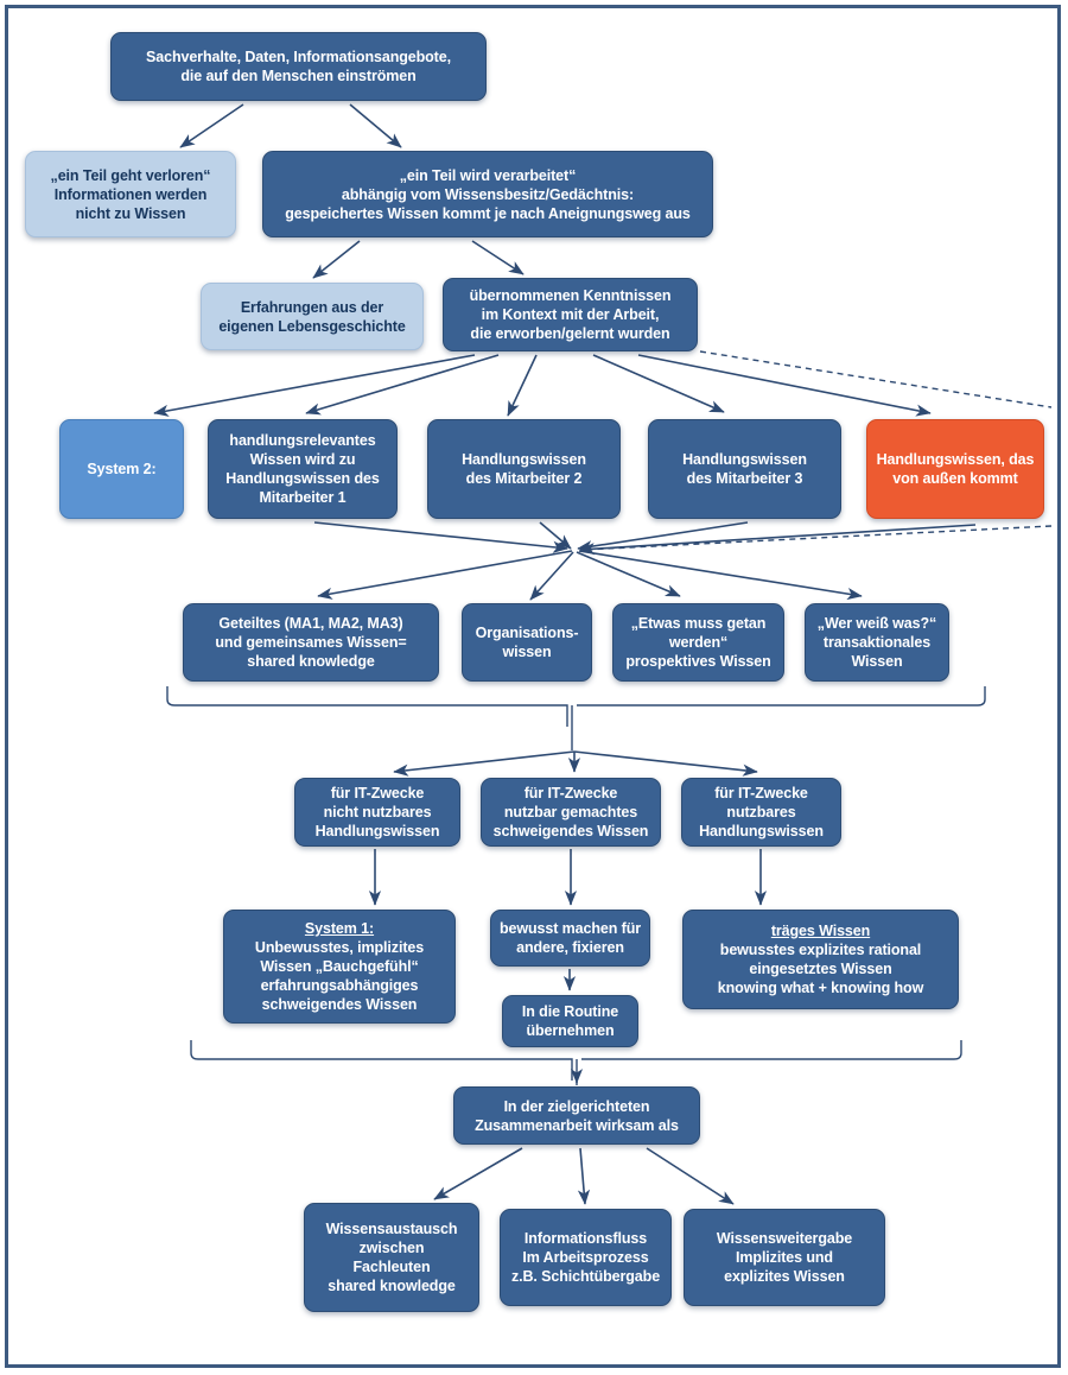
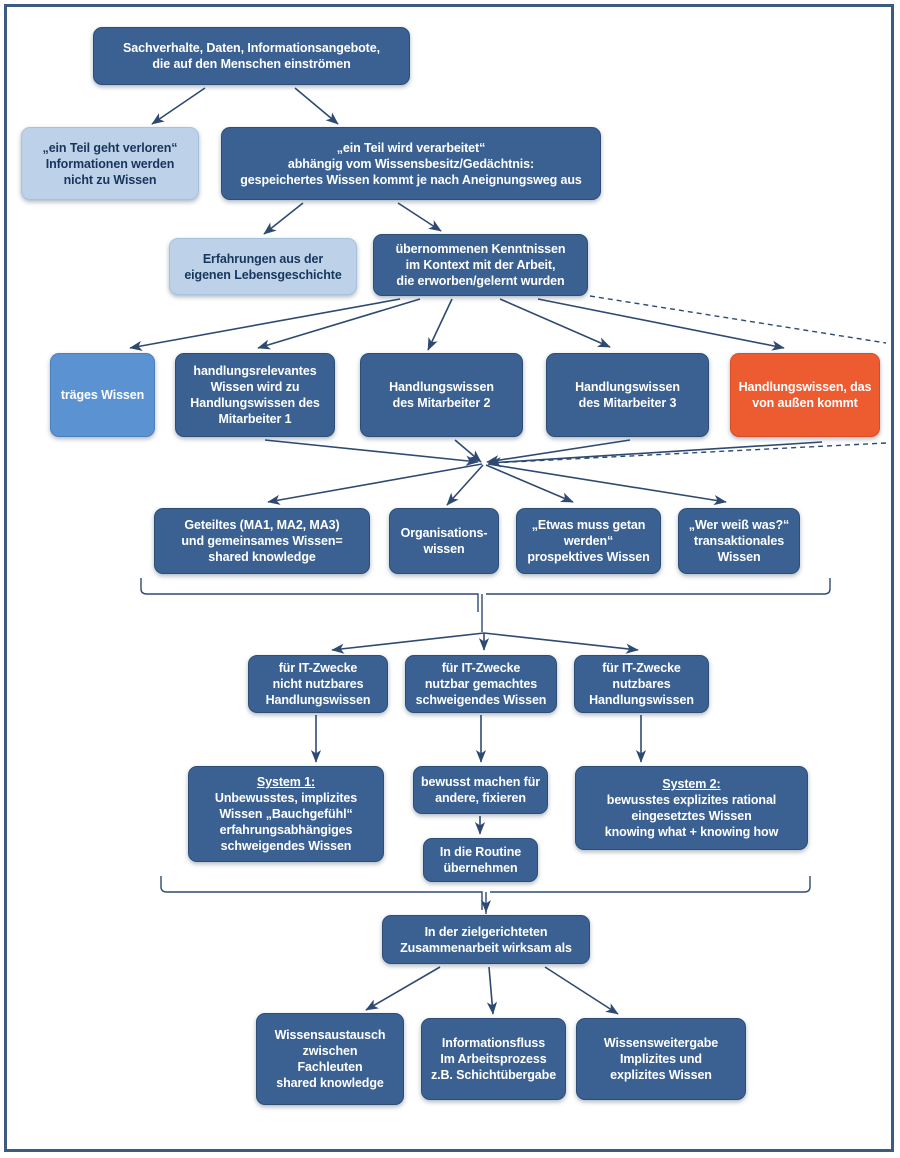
  Sachverhalte, Daten, Informationsangebote,
  die auf den Menschen einströmen
  „ein Teil geht verloren“
  Informationen werden
  nicht zu Wissen
  „ein Teil wird verarbeitet“
  abhängig vom Wissensbesitz/Gedächtnis:
  gespeichertes Wissen kommt je nach Aneignungsweg aus
  Erfahrungen aus der
  eigenen Lebensgeschichte
  übernommenen Kenntnissen
  im Kontext mit der Arbeit,
  die erworben/gelernt wurden
- System 2:
+ träges Wissen
  handlungsrelevantes
  Wissen wird zu
  Handlungswissen des
  Mitarbeiter 1
  Handlungswissen
  des Mitarbeiter 2
  Handlungswissen
  des Mitarbeiter 3
  Handlungswissen, das
  von außen kommt
  Geteiltes (MA1, MA2, MA3)
  und gemeinsames Wissen=
  shared knowledge
  Organisations-
  wissen
  „Etwas muss getan
  werden“
  prospektives Wissen
  „Wer weiß was?“
  transaktionales
  Wissen
  für IT-Zwecke
  nicht nutzbares
  Handlungswissen
  für IT-Zwecke
  nutzbar gemachtes
  schweigendes Wissen
  für IT-Zwecke
  nutzbares
  Handlungswissen
  System 1: Unbewusstes, implizites
  Wissen „Bauchgefühl“
  erfahrungsabhängiges
  schweigendes Wissen
  bewusst machen für
  andere, fixieren
  In die Routine
  übernehmen
- träges Wissen bewusstes explizites rational
+ System 2: bewusstes explizites rational
  eingesetztes Wissen
  knowing what + knowing how
  In der zielgerichteten
  Zusammenarbeit wirksam als
  Wissensaustausch
  zwischen
  Fachleuten
  shared knowledge
  Informationsfluss
  Im Arbeitsprozess
  z.B. Schichtübergabe
  Wissensweitergabe
  Implizites und
  explizites Wissen
